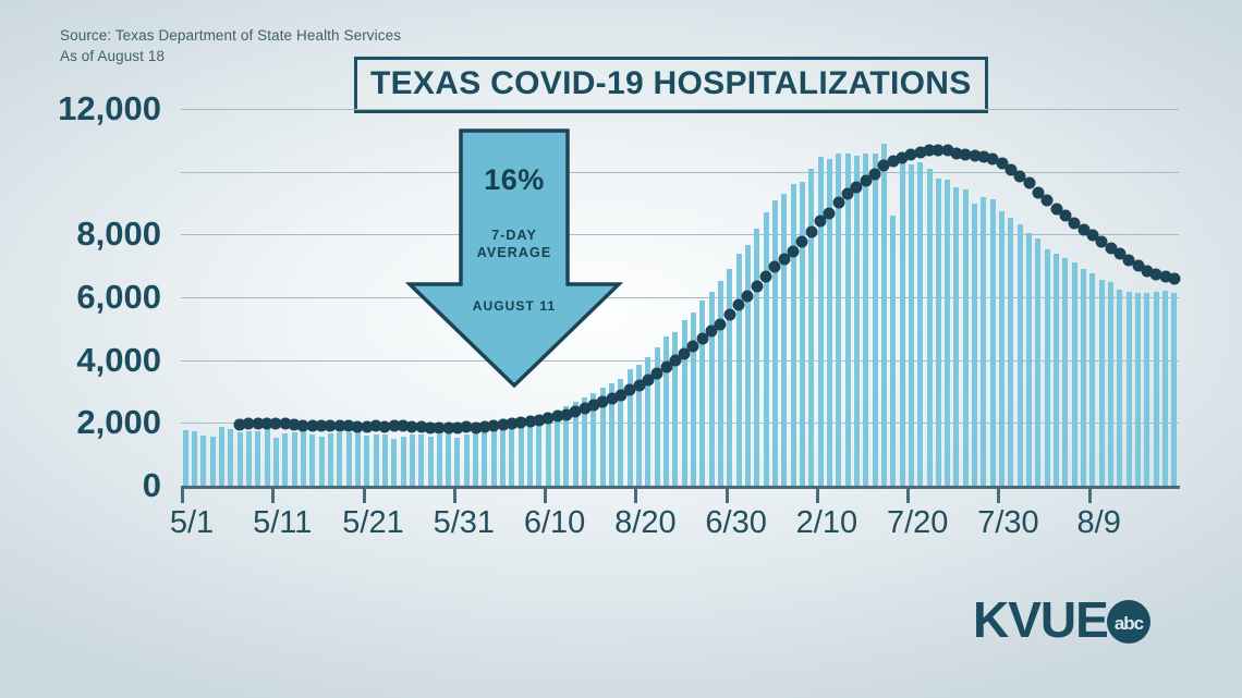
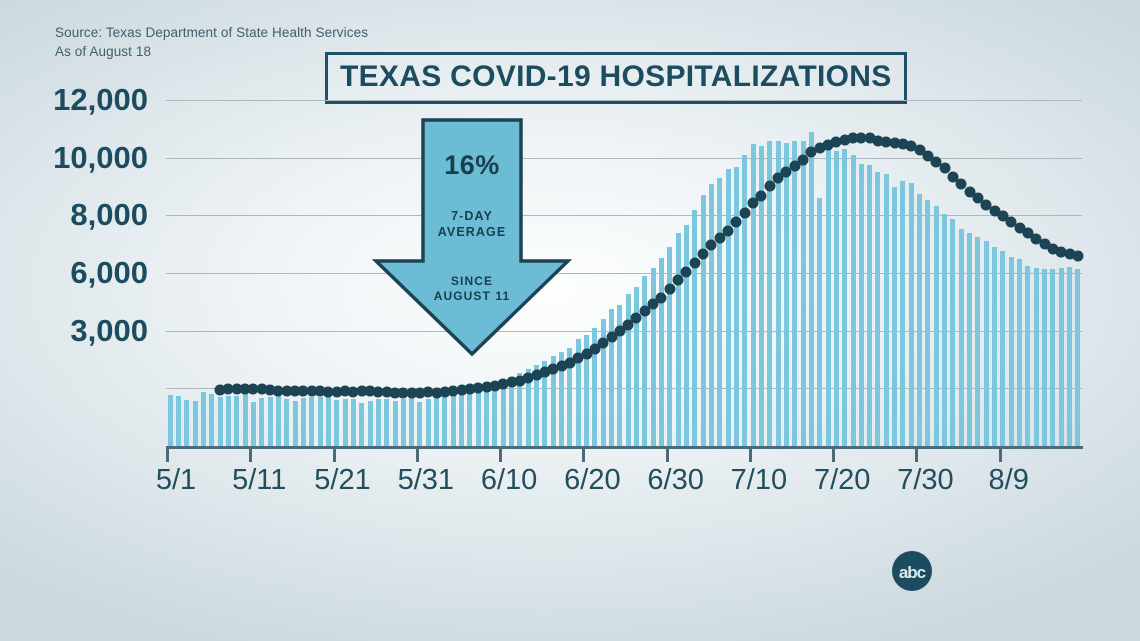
  Source: Texas Department of State Health Services
  As of August 18
  TEXAS COVID-19 HOSPITALIZATIONS
  12,000
+ 10,000
  8,000
  6,000
- 4,000
+ 3,000
- 2,000
- 0
  5/1
  5/11
  5/21
  5/31
  6/10
- 8/20
+ 6/20
  6/30
- 2/10
+ 7/10
  7/20
  7/30
  8/9
  16%
  7-DAY
  AVERAGE
+ SINCE
  AUGUST 11
- KVUE
  abc
